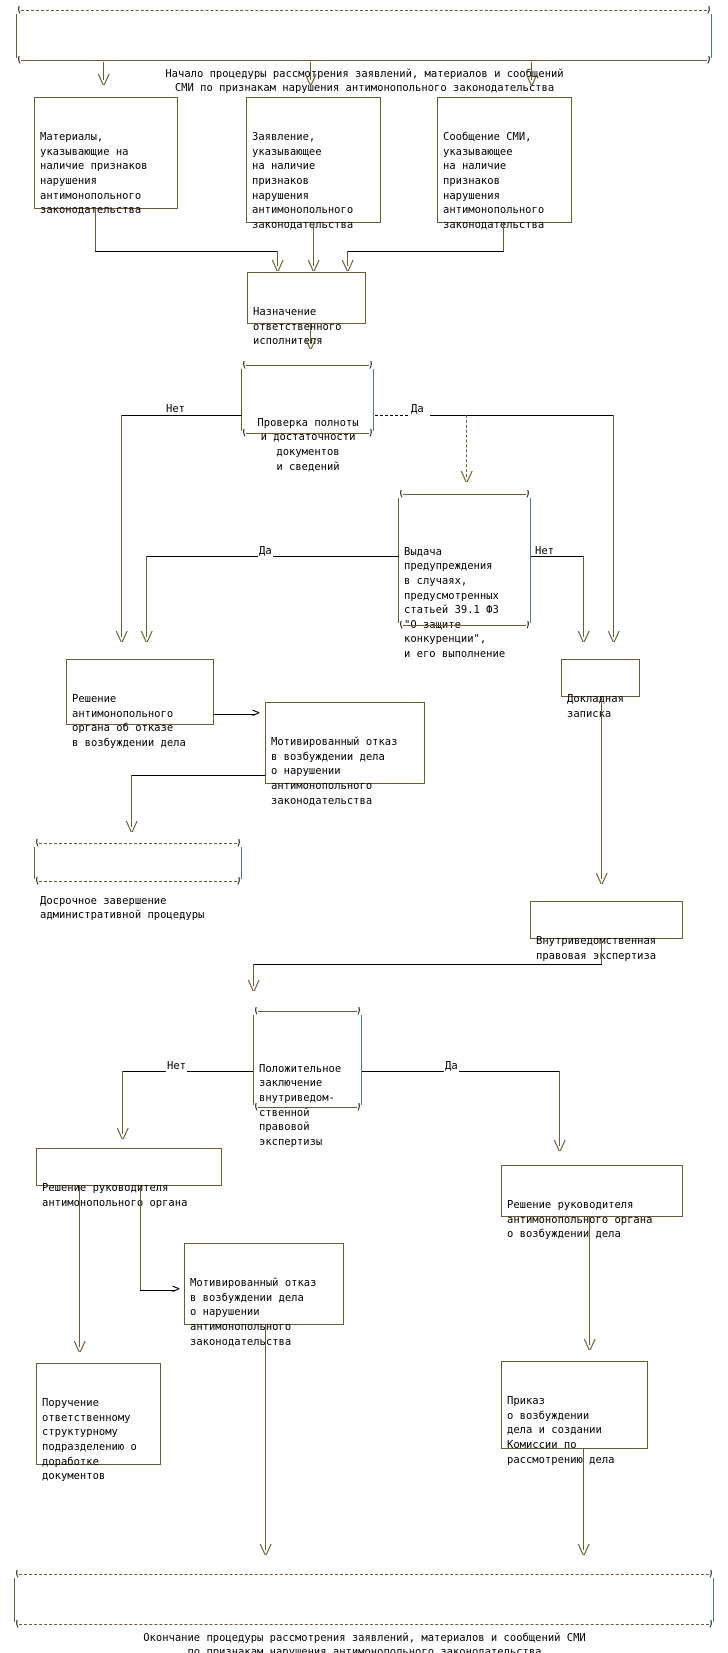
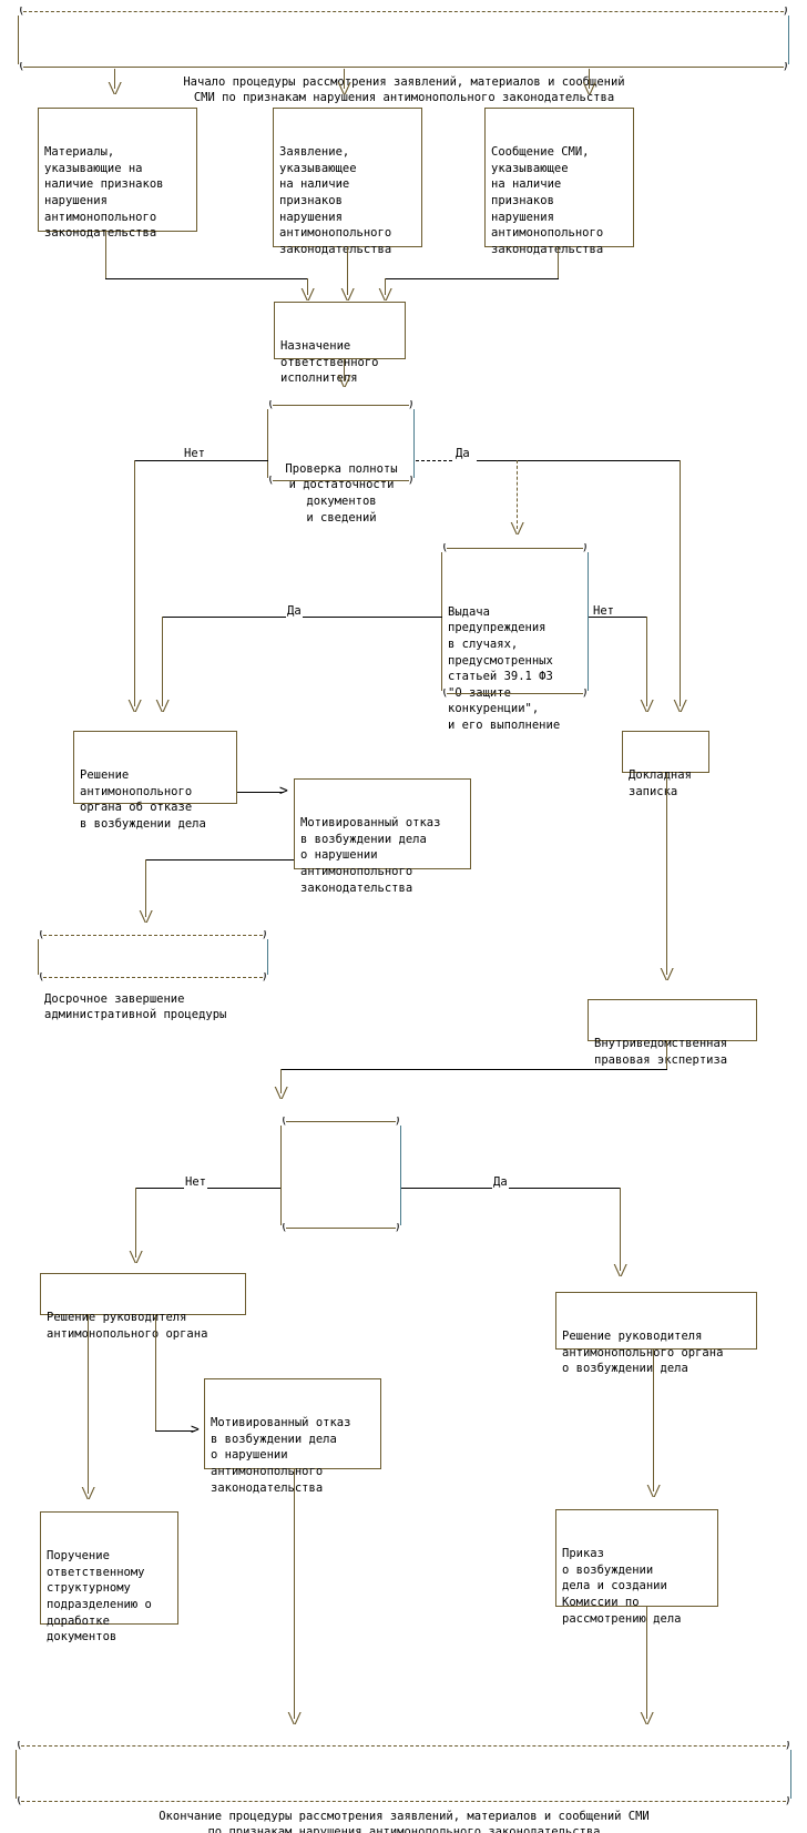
  (
  )
  Начало процедуры рассмотрения заявлений, материалов и сообщений
  СМИ по признакам нарушения антимонопольного законодательства
  (
  )
  \/
  \/
  \/
  Материалы,
  указывающие на
  наличие признаков
  нарушения
  антимонопольного
  законодательства
  Заявление,
  указывающее
  на наличие
  признаков
  нарушения
  антимонопольного
  законодательства
  Сообщение СМИ,
  указывающее
  на наличие
  признаков
  нарушения
  антимонопольного
  законодательства
  \/
  \/
  \/
  Назначение
  ответственного
  исполнителя
  \/
  (
  )
  Проверка полноты
  и достаточности
  документов
  и сведений
  (
  )
  Нет
  \/
  Да
  \/
  \/
  (
  )
  Выдача
  предупреждения
  в случаях,
  предусмотренных
  статьей 39.1 ФЗ
  "О защите
  конкуренции",
  и его выполнение
  (
  )
  Да
  \/
  Нет
  \/
  Решение
  антимонопольного
  органа об отказе
  в возбуждении дела
  >
  Мотивированный отказ
  в возбуждении дела
  о нарушении
  антимонопольного
  законодательства
  \/
  (
  )
  Досрочное завершение
  административной процедуры
  (
  )
  Докладная
  записка
  \/
  Внутриведомственная
  правовая экспертиза
  \/
  (
  )
- Положительное
- заключение
- внутриведом-
- ственной
- правовой
- экспертизы
  (
  )
  Нет
  \/
  Да
  \/
  Решение руководителя
  антимонопольного органа
  >
  \/
  Мотивированный отказ
  в возбуждении дела
  о нарушении
  антимонопольного
  законодательства
  \/
  Поручение
  ответственному
  структурному
  подразделению о
  доработке
  документов
  Решение руководителя
  антимонопольного органа
  о возбуждении дела
  \/
  Приказ
  о возбуждении
  дела и создании
  Комиссии по
  рассмотрению дела
  \/
  (
  )
  Окончание процедуры рассмотрения заявлений, материалов и сообщений СМИ
  по признакам нарушения антимонопольного законодательства
  (
  )
